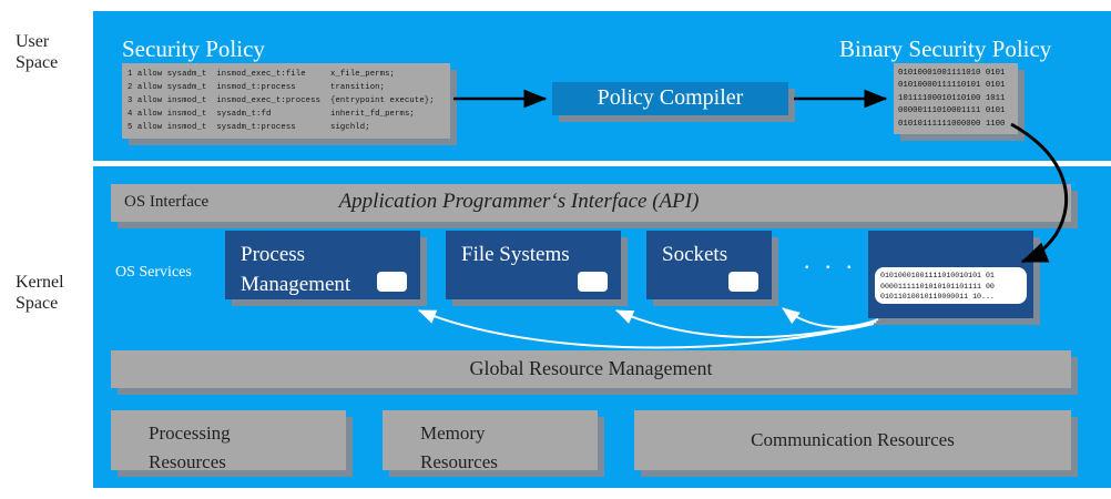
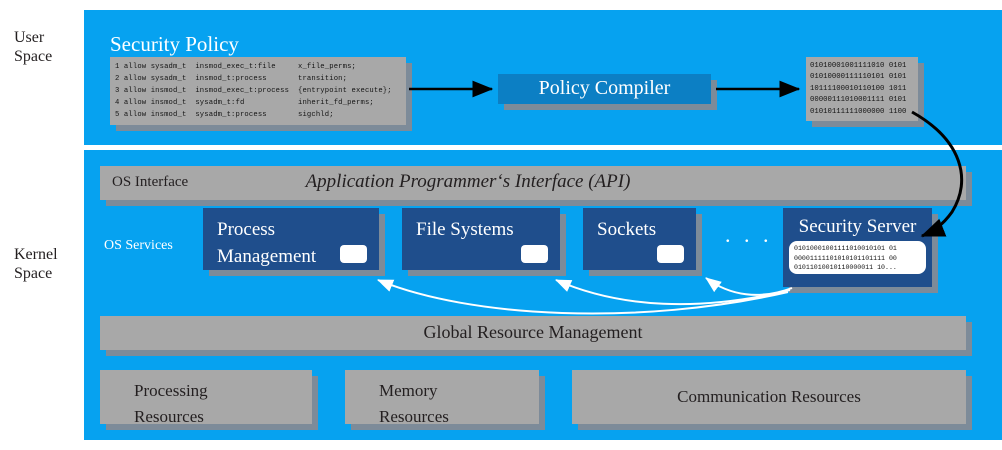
  User
  Space
  Kernel
  Space
  Security Policy
  1 allow sysadm_t insmod_exec_t:file x_file_perms;
  2 allow sysadm_t insmod_t:process transition;
  3 allow insmod_t insmod_exec_t:process {entrypoint execute};
  4 allow insmod_t sysadm_t:fd inherit_fd_perms;
  5 allow insmod_t sysadm_t:process sigchld;
  Policy Compiler
- Binary Security Policy
  01010001001111010 0101
  01010000111110101 0101
  10111100010110100 1011
  00000111010001111 0101
  01010111111000000 1100
  OS Interface
  Application Programmer‘s Interface (API)
  OS Services
  Process
  Management
  File Systems
  Sockets
  . . .
+ Security Server
  Global Resource Management
  Processing
  Resources
  Memory
  Resources
  Communication Resources
